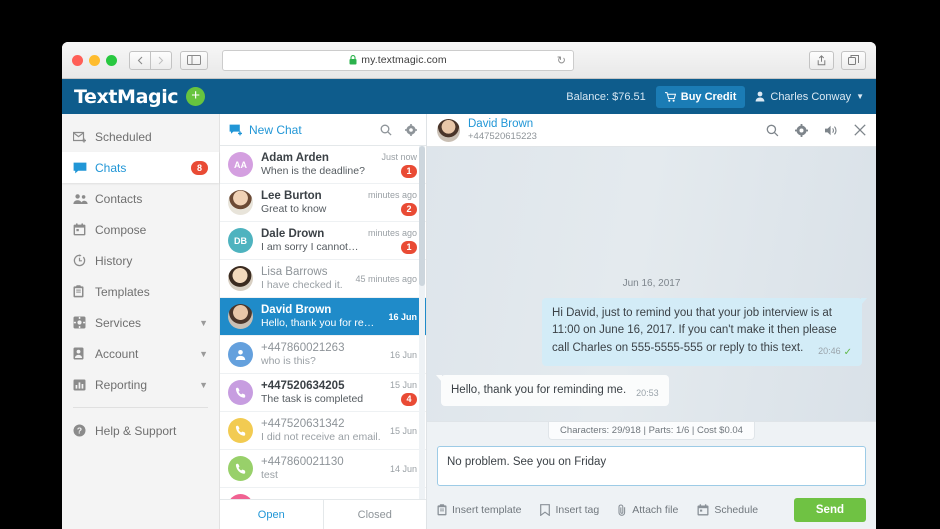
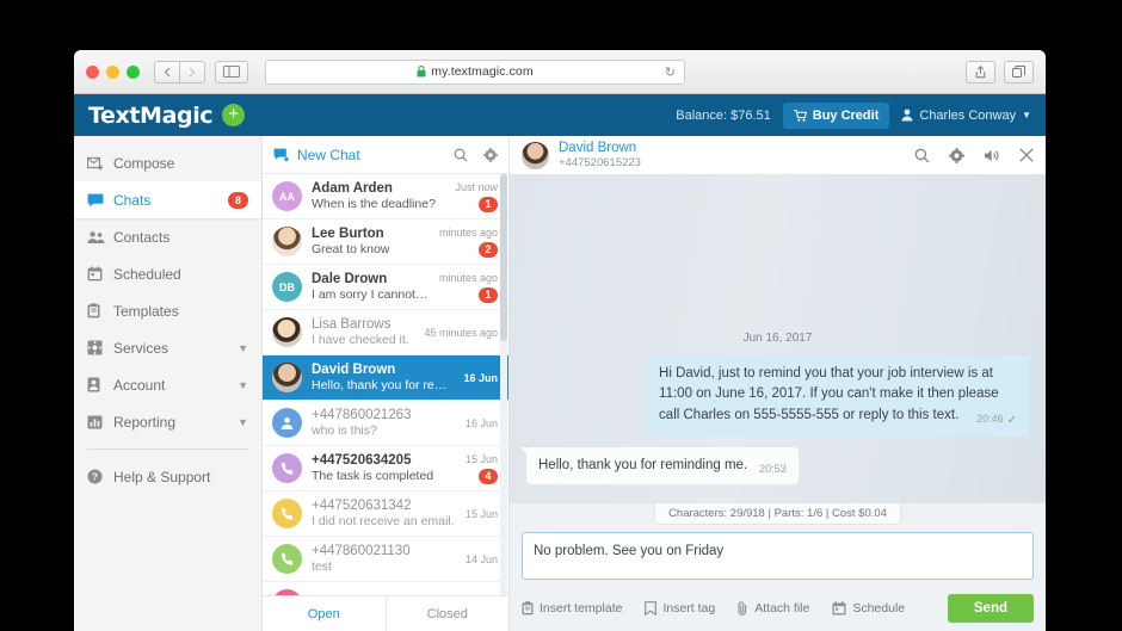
  my.textmagic.com
  ↻
  TextMagic
  +
  Balance: $76.51
  Buy Credit
  Charles Conway
  ▼
- Scheduled
+ Compose
  Chats
  8
  Contacts
- Compose
+ Scheduled
- History
  Templates
  Services
  ▼
  Account
  ▼
  Reporting
  ▼
  ?
  Help & Support
  New Chat
  AA
  Adam Arden
  When is the deadline?
  Just now
  1
  Lee Burton
  Great to know
  minutes ago
  2
  DB
  Dale Drown
  I am sorry I cannot m
  minutes ago
  1
  Lisa Barrows
  I have checked it.
  45 minutes ago
  David Brown
  Hello, thank you for remin
  16 Jun
  +447860021263
  who is this?
  16 Jun
  +447520634205
  The task is completed
  15 Jun
  4
  +447520631342
  I did not receive an email.
  15 Jun
  +447860021130
  test
  14 Jun
  Open
  Closed
  David Brown
  +447520615223
  Jun 16, 2017
  Hi David, just to remind you that your job interview is at 11:00 on June 16, 2017. If you can't make it then please call Charles on 555-5555-555 or reply to this text.
  20:46
  ✓
  Hello, thank you for reminding me.
  20:53
  Characters: 29/918 | Parts: 1/6 | Cost $0.04
  No problem. See you on Friday
  Insert template
  Insert tag
  Attach file
  Schedule
  Send
